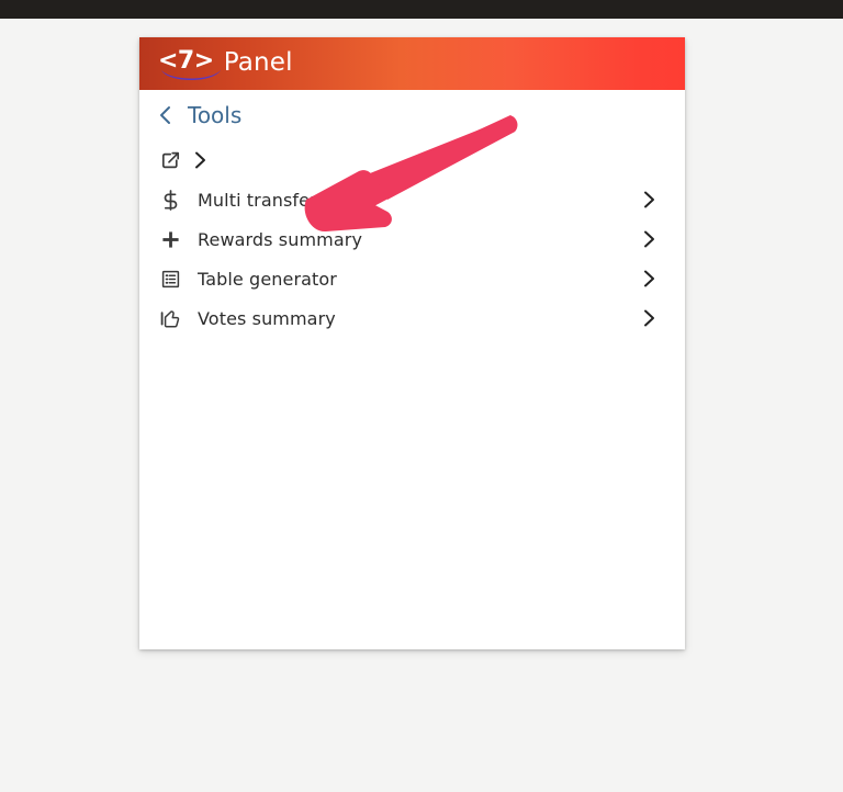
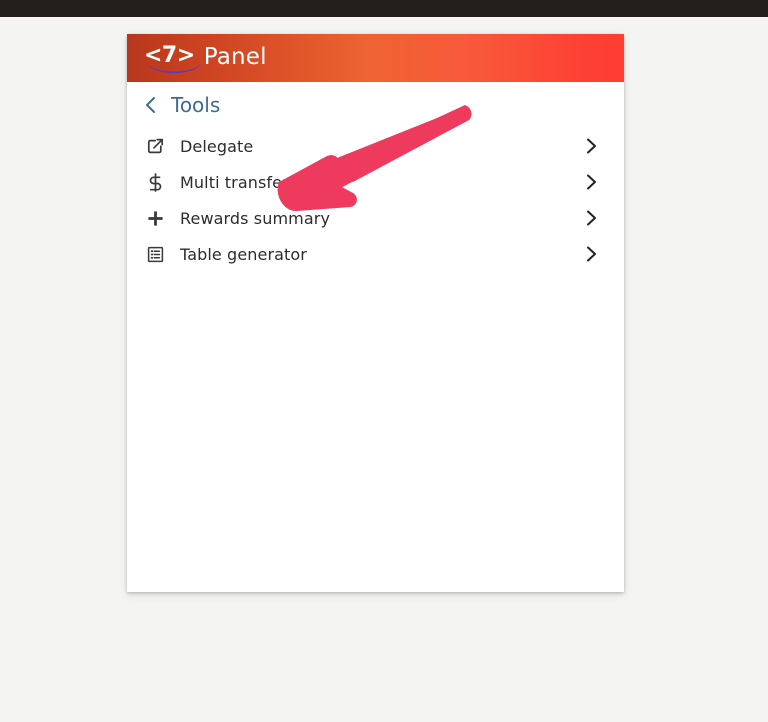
  <7>
  Panel
  Tools
+ Delegate
  Multi transfe
  Rewards summary
  Table generator
- Votes summary
